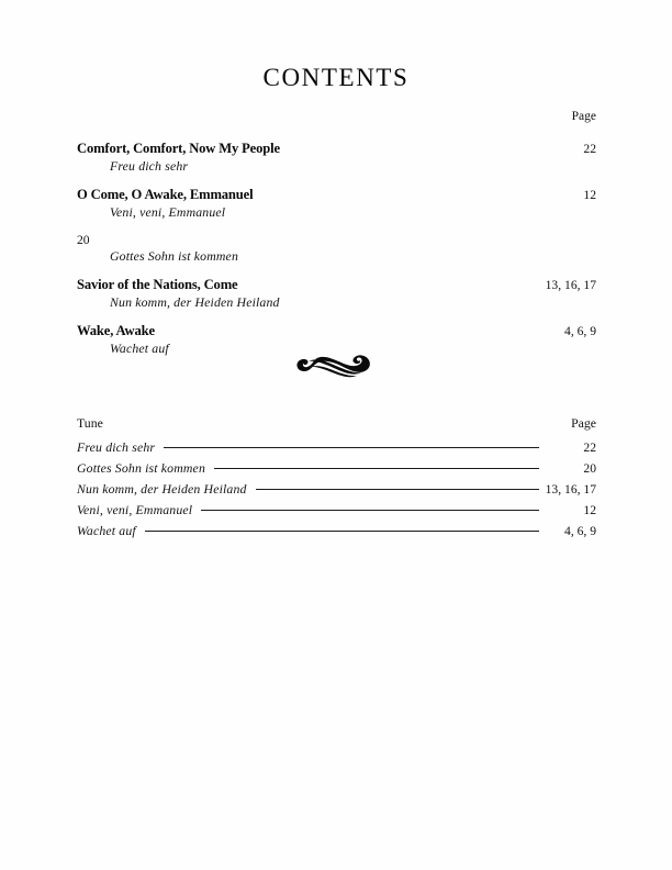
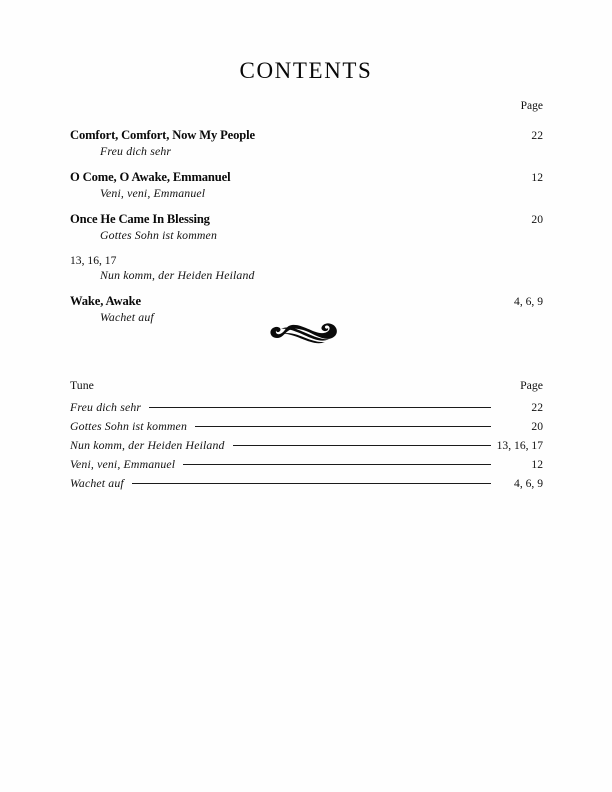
  CONTENTS
  Page
  Comfort, Comfort, Now My People
  22
  Freu dich sehr
  O Come, O Awake, Emmanuel
  12
  Veni, veni, Emmanuel
+ Once He Came In Blessing
  20
  Gottes Sohn ist kommen
- Savior of the Nations, Come
  13, 16, 17
  Nun komm, der Heiden Heiland
  Wake, Awake
  4, 6, 9
  Wachet auf
  Tune
  Page
  Freu dich sehr
  22
  Gottes Sohn ist kommen
  20
  Nun komm, der Heiden Heiland
  13, 16, 17
  Veni, veni, Emmanuel
  12
  Wachet auf
  4, 6, 9
